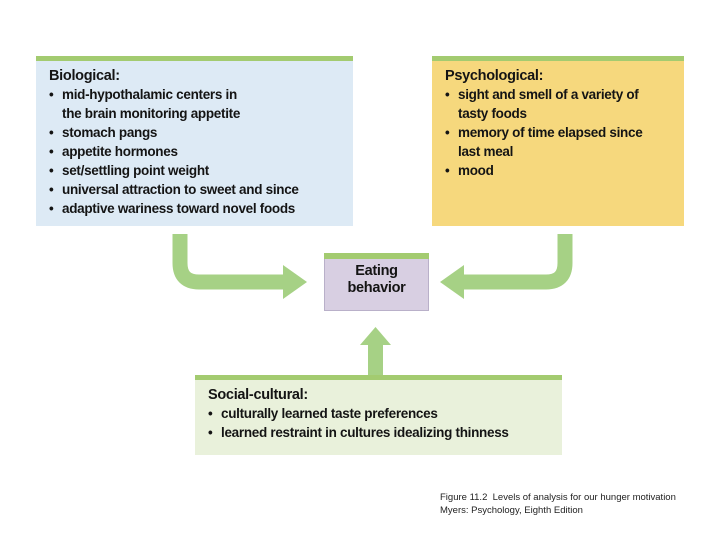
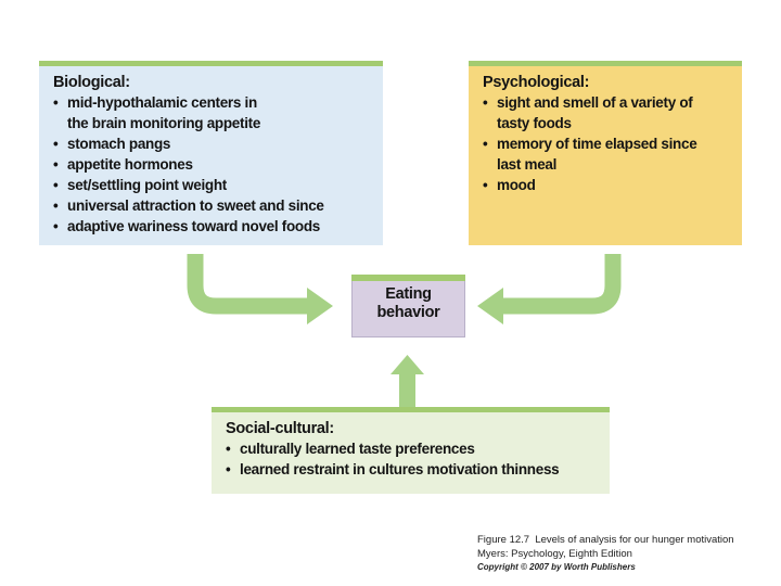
  Biological:
  •
  mid-hypothalamic centers in
  the brain monitoring appetite
  •
  stomach pangs
  •
  appetite hormones
  •
  set/settling point weight
  •
  universal attraction to sweet and since
  •
  adaptive wariness toward novel foods
  Psychological:
  •
  sight and smell of a variety of
  tasty foods
  •
  memory of time elapsed since
  last meal
  •
  mood
  Eating behavior
  Social-cultural:
  •
  culturally learned taste preferences
  •
- learned restraint in cultures idealizing thinness
+ learned restraint in cultures motivation thinness
- Figure 11.2 Levels of analysis for our hunger motivation
+ Figure 12.7 Levels of analysis for our hunger motivation
  Myers: Psychology, Eighth Edition
+ Copyright © 2007 by Worth Publishers
